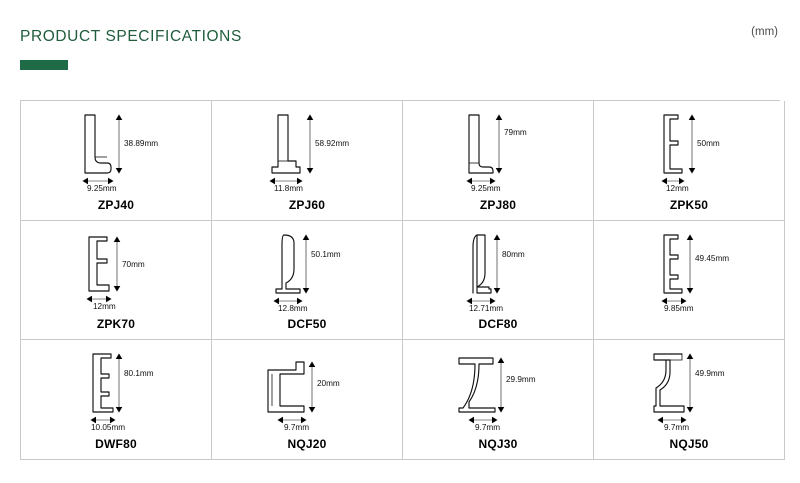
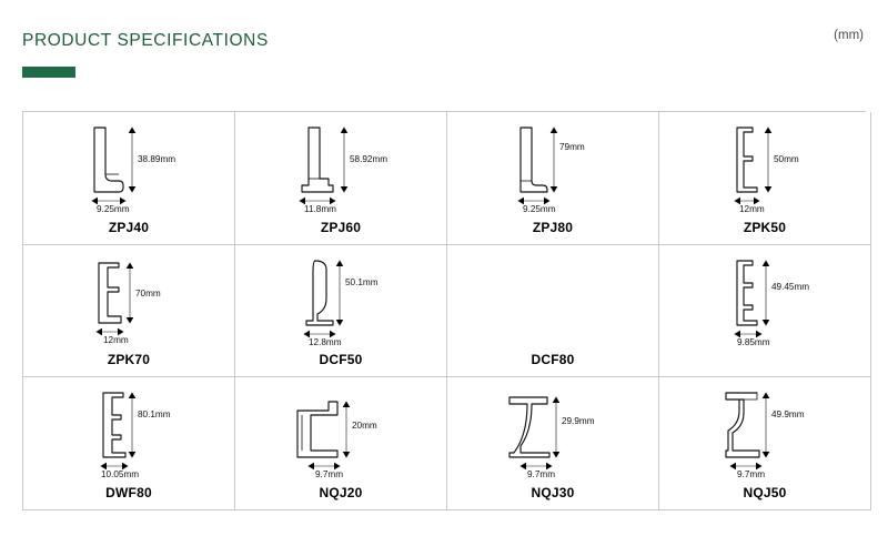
  PRODUCT SPECIFICATIONS
  (mm)
  38.89mm
  9.25mm
  ZPJ40
  58.92mm
  11.8mm
  ZPJ60
  79mm
  9.25mm
  ZPJ80
  50mm
  12mm
  ZPK50
  70mm
  12mm
  ZPK70
  50.1mm
  12.8mm
  DCF50
- 80mm
- 12.71mm
  DCF80
  49.45mm
  9.85mm
  80.1mm
  10.05mm
  DWF80
  20mm
  9.7mm
  NQJ20
  29.9mm
  9.7mm
  NQJ30
  49.9mm
  9.7mm
  NQJ50
